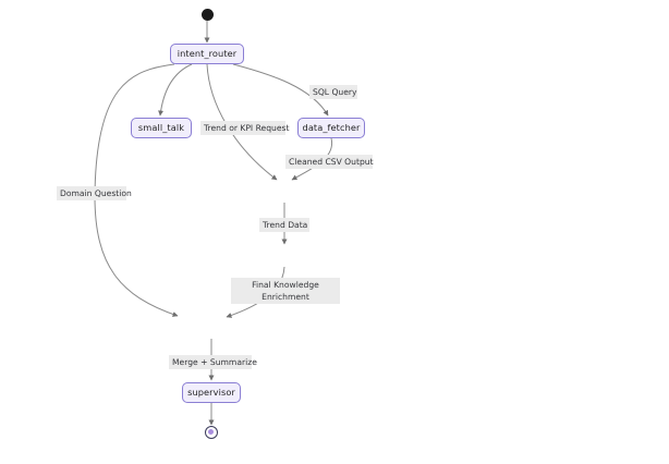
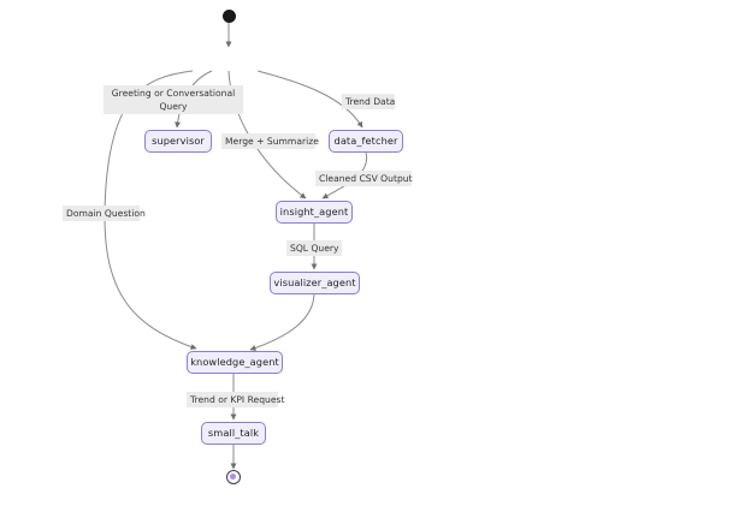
- intent_router
- small_talk
+ supervisor
  data_fetcher
+ insight_agent
+ visualizer_agent
+ knowledge_agent
- supervisor
+ small_talk
+ Greeting or Conversational
+ Query
- Trend or KPI Request
+ Merge + Summarize
- SQL Query
+ Trend Data
  Domain Question
  Cleaned CSV Output
- Trend Data
+ SQL Query
- Final Knowledge
- Enrichment
- Merge + Summarize
+ Trend or KPI Request
